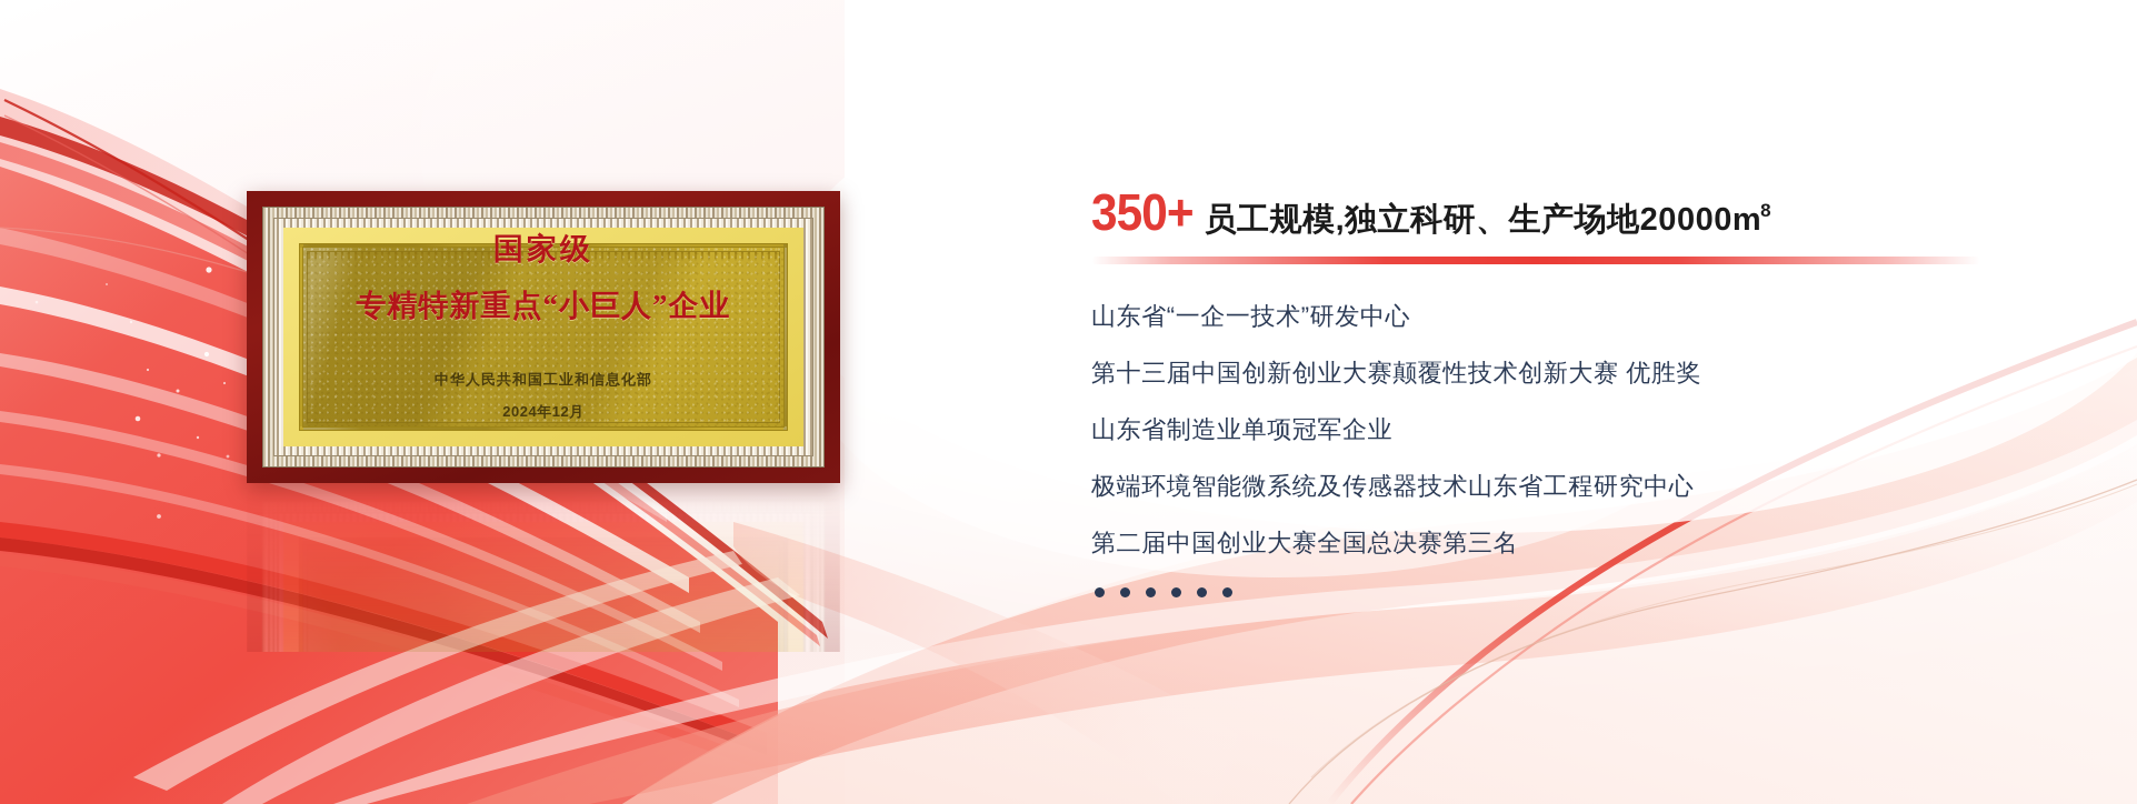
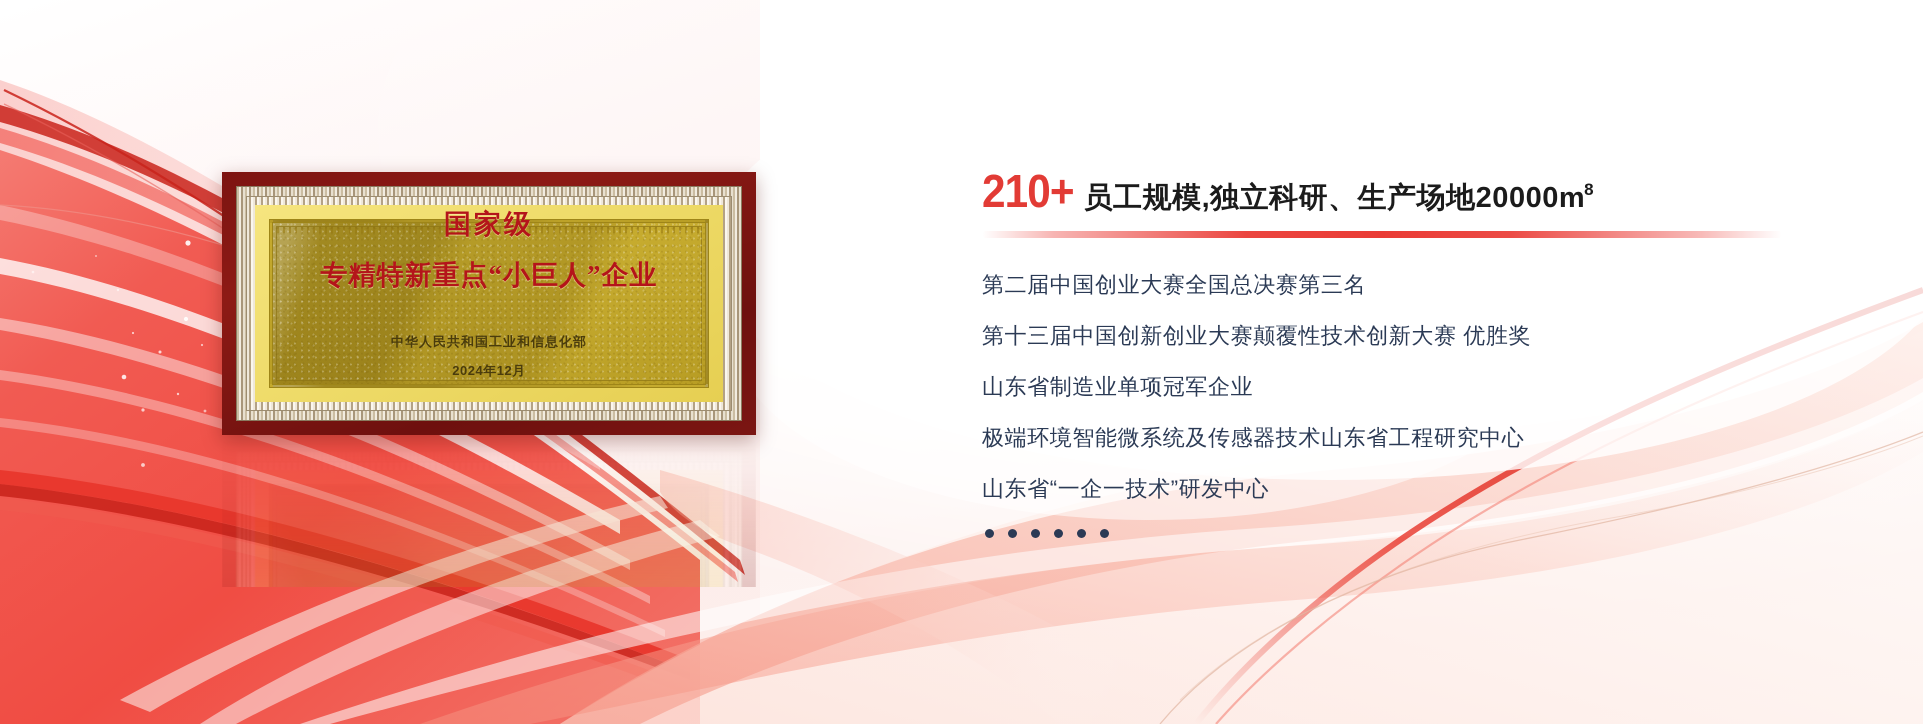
  国家级
  专精特新重点“小巨人”企业
  中华人民共和国工业和信息化部
  2024年12月
- 350+
+ 210+
  员工规模,独立科研、生产场地20000m
  8
- 山东省“一企一技术”研发中心
+ 第二届中国创业大赛全国总决赛第三名
  第十三届中国创新创业大赛颠覆性技术创新大赛 优胜奖
  山东省制造业单项冠军企业
  极端环境智能微系统及传感器技术山东省工程研究中心
- 第二届中国创业大赛全国总决赛第三名
+ 山东省“一企一技术”研发中心
